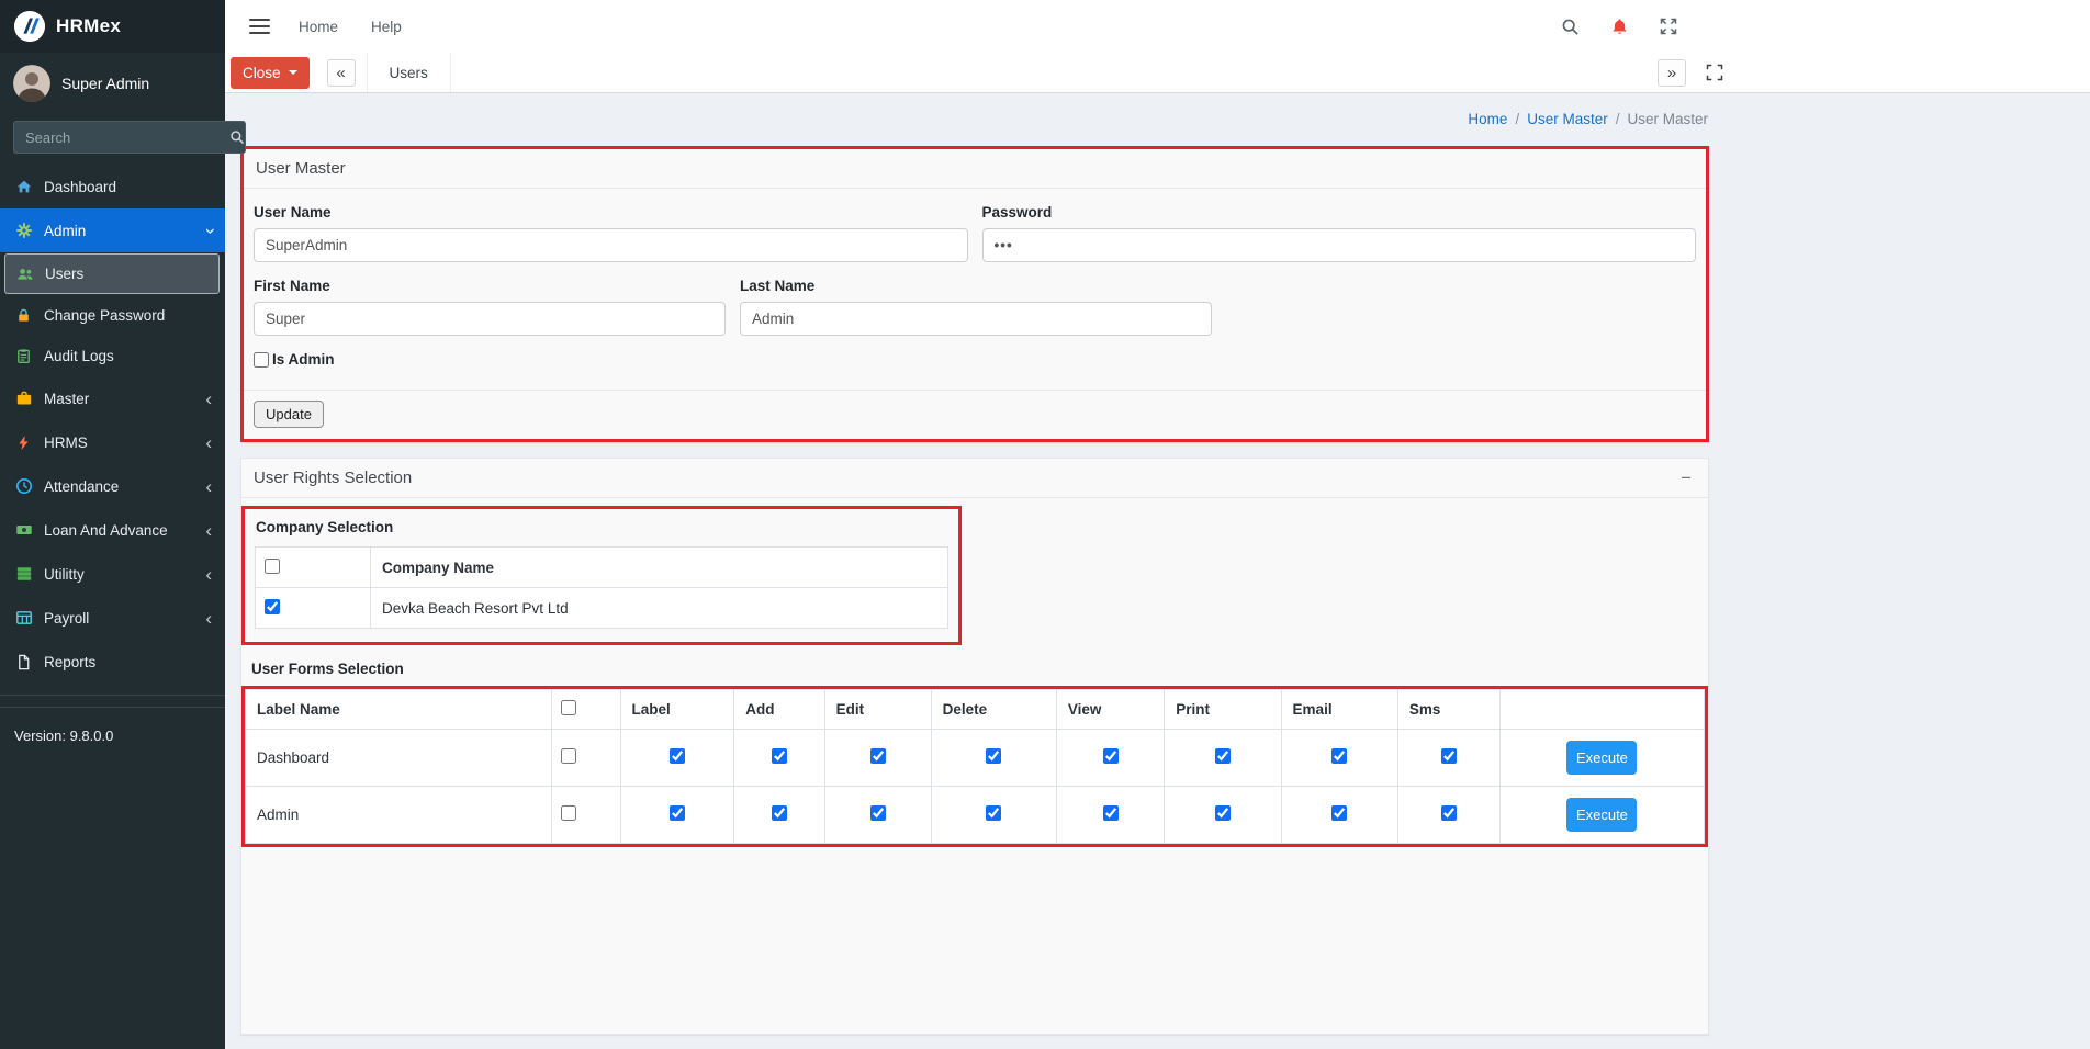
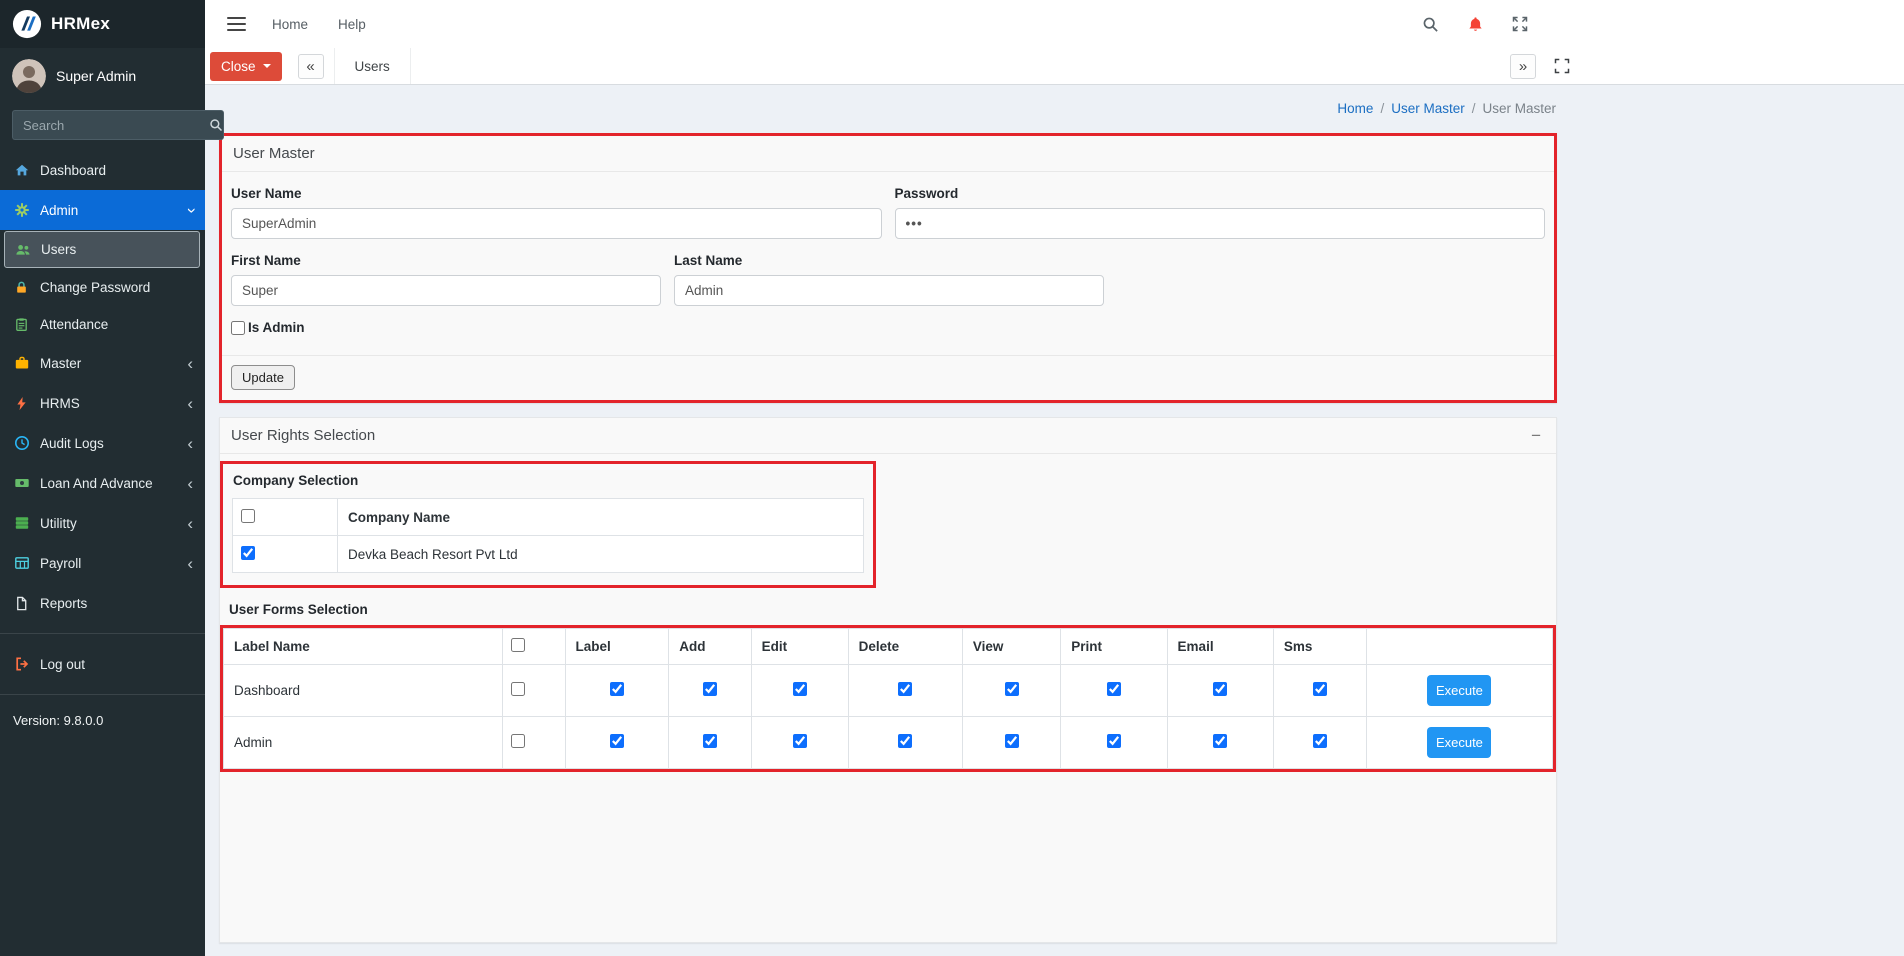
  HRMex
  Super Admin
  Search
  Dashboard
  Admin
  Users
  Change Password
- Audit Logs
+ Attendance
  Master
  ‹
  HRMS
  ‹
- Attendance
+ Audit Logs
  ‹
  Loan And Advance
  ‹
  Utilitty
  ‹
  Payroll
  ‹
  Reports
+ Log out
  Version: 9.8.0.0
  Home
  Help
  Close
  «
  Users
  »
  Home / User Master / User Master
  User Master
  User Name
  SuperAdmin
  Password
  •••
  First Name
  Super
  Last Name
  Admin
  Is Admin
  Update
  User Rights Selection
  −
  Company Selection
  	Company Name
  	Devka Beach Resort Pvt Ltd
  User Forms Selection
  Label Name		Label	Add	Edit	Delete	View	Print	Email	Sms
  Dashboard										Execute
  Admin										Execute
